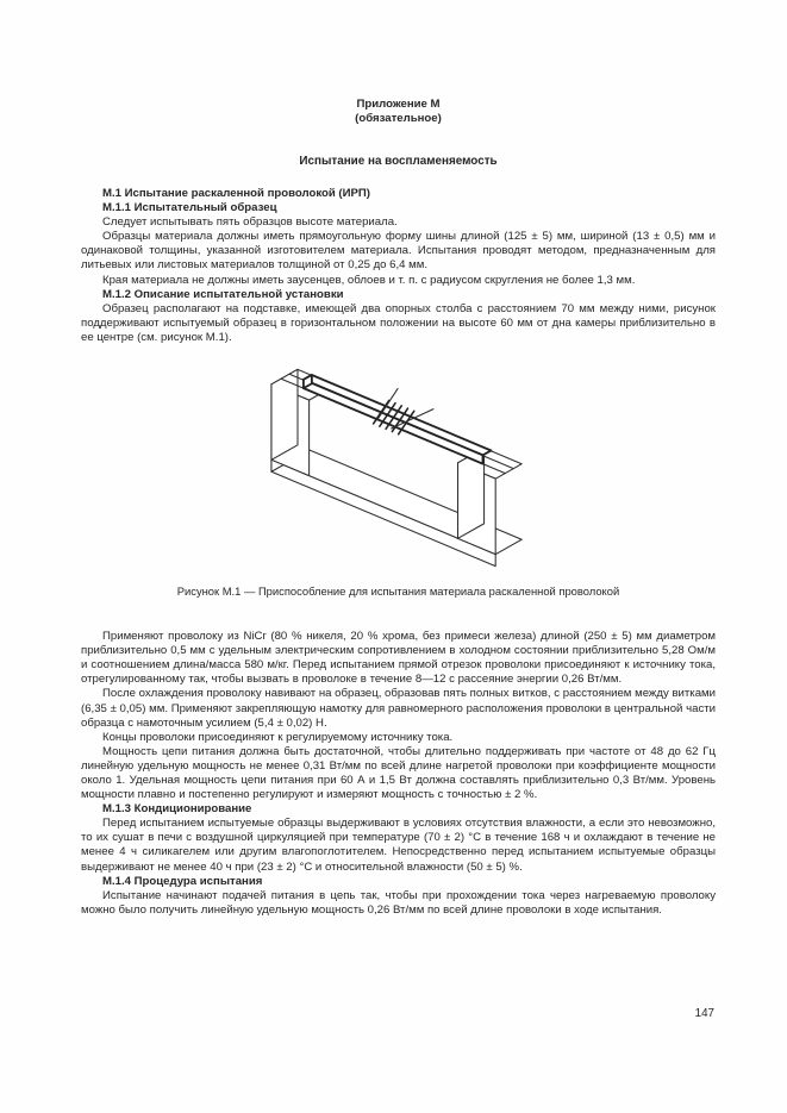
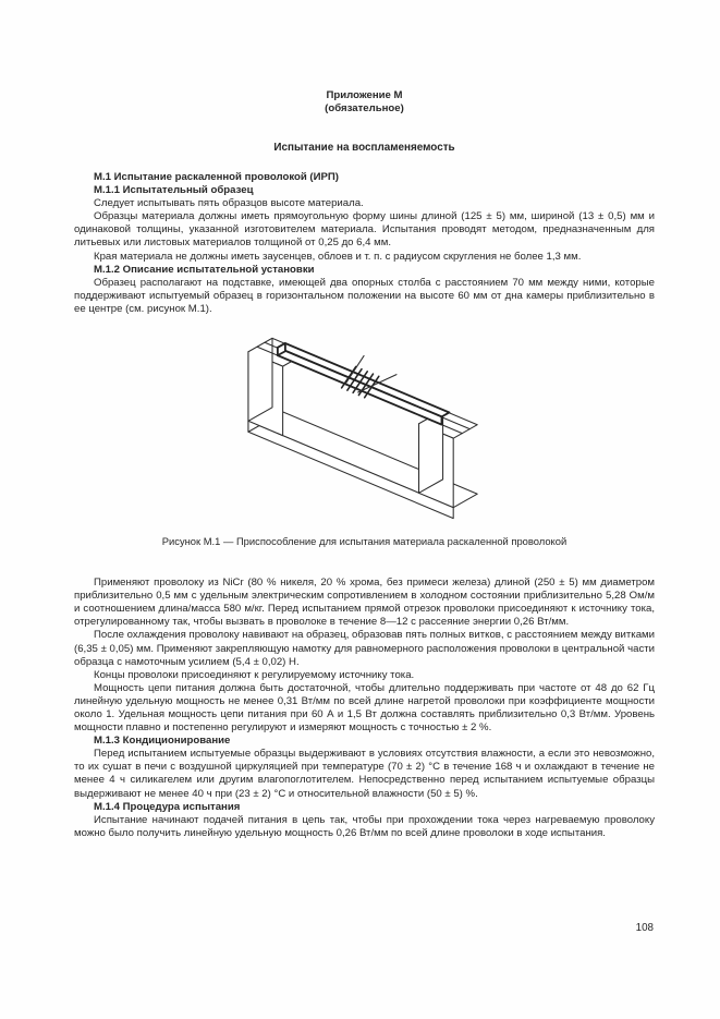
  Приложение М
  (обязательное)
  Испытание на воспламеняемость
  М.1 Испытание раскаленной проволокой (ИРП)
  М.1.1 Испытательный образец
  Следует испытывать пять образцов высоте материала.
  Образцы материала должны иметь прямоугольную форму шины длиной (125 ± 5) мм, шириной (13 ± 0,5) мм и одинаковой толщины, указанной изготовителем материала. Испытания проводят методом, предназначенным для литьевых или листовых материалов толщиной от 0,25 до 6,4 мм.
  Края материала не должны иметь заусенцев, облоев и т. п. с радиусом скругления не более 1,3 мм.
  М.1.2 Описание испытательной установки
- Образец располагают на подставке, имеющей два опорных столба с расстоянием 70 мм между ними, рисунок поддерживают испытуемый образец в горизонтальном положении на высоте 60 мм от дна камеры приблизительно в ее центре (см. рисунок М.1).
+ Образец располагают на подставке, имеющей два опорных столба с расстоянием 70 мм между ними, которые поддерживают испытуемый образец в горизонтальном положении на высоте 60 мм от дна камеры приблизительно в ее центре (см. рисунок М.1).
  Рисунок М.1 — Приспособление для испытания материала раскаленной проволокой
  Применяют проволоку из NiCr (80 % никеля, 20 % хрома, без примеси железа) длиной (250 ± 5) мм диаметром приблизительно 0,5 мм с удельным электрическим сопротивлением в холодном состоянии приблизительно 5,28 Ом/м и соотношением длина/масса 580 м/кг. Перед испытанием прямой отрезок проволоки присоединяют к источнику тока, отрегулированному так, чтобы вызвать в проволоке в течение 8—12 с рассеяние энергии 0,26 Вт/мм.
  После охлаждения проволоку навивают на образец, образовав пять полных витков, с расстоянием между витками (6,35 ± 0,05) мм. Применяют закрепляющую намотку для равномерного расположения проволоки в центральной части образца с намоточным усилием (5,4 ± 0,02) Н.
  Концы проволоки присоединяют к регулируемому источнику тока.
  Мощность цепи питания должна быть достаточной, чтобы длительно поддерживать при частоте от 48 до 62 Гц линейную удельную мощность не менее 0,31 Вт/мм по всей длине нагретой проволоки при коэффициенте мощности около 1. Удельная мощность цепи питания при 60 А и 1,5 Вт должна составлять приблизительно 0,3 Вт/мм. Уровень мощности плавно и постепенно регулируют и измеряют мощность с точностью ± 2 %.
  М.1.3 Кондиционирование
  Перед испытанием испытуемые образцы выдерживают в условиях отсутствия влажности, а если это невозможно, то их сушат в печи с воздушной циркуляцией при температуре (70 ± 2) °С в течение 168 ч и охлаждают в течение не менее 4 ч силикагелем или другим влагопоглотителем. Непосредственно перед испытанием испытуемые образцы выдерживают не менее 40 ч при (23 ± 2) °С и относительной влажности (50 ± 5) %.
  М.1.4 Процедура испытания
  Испытание начинают подачей питания в цепь так, чтобы при прохождении тока через нагреваемую проволоку можно было получить линейную удельную мощность 0,26 Вт/мм по всей длине проволоки в ходе испытания.
- 147
+ 108
